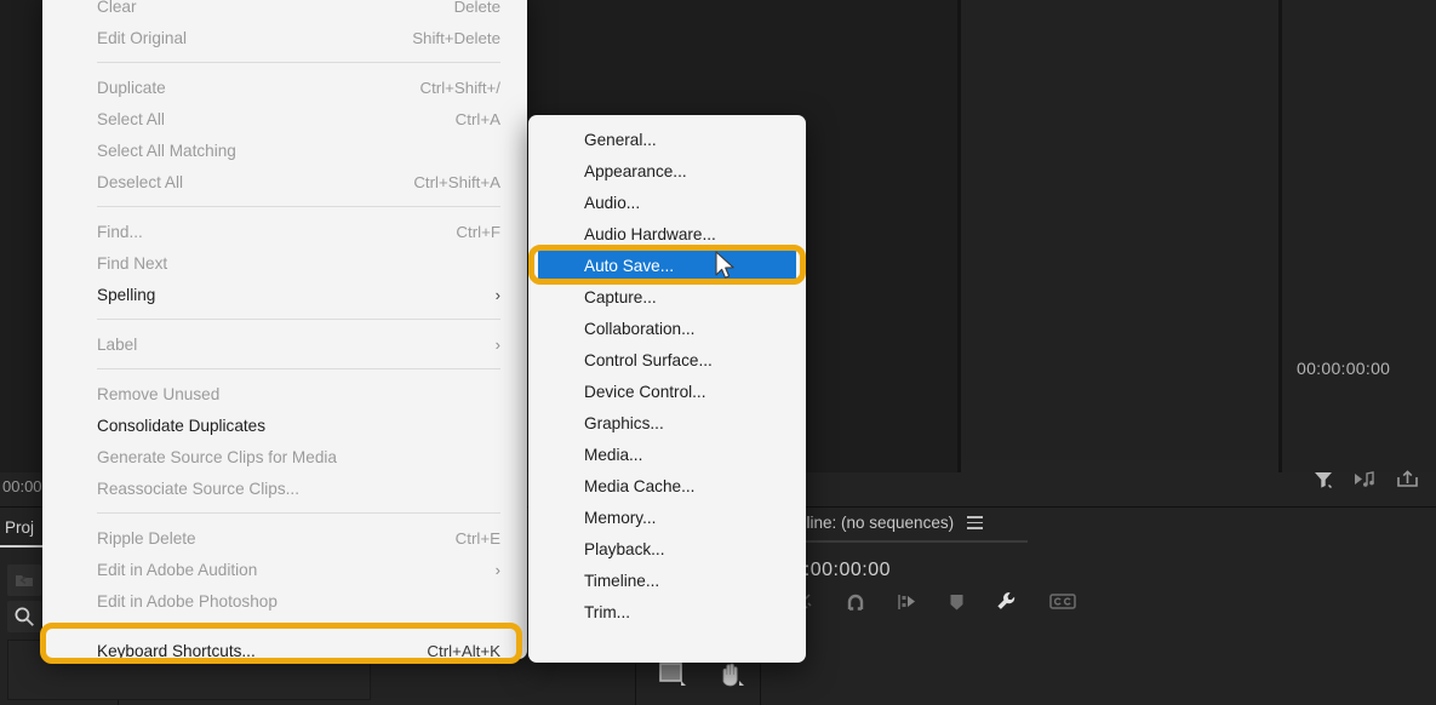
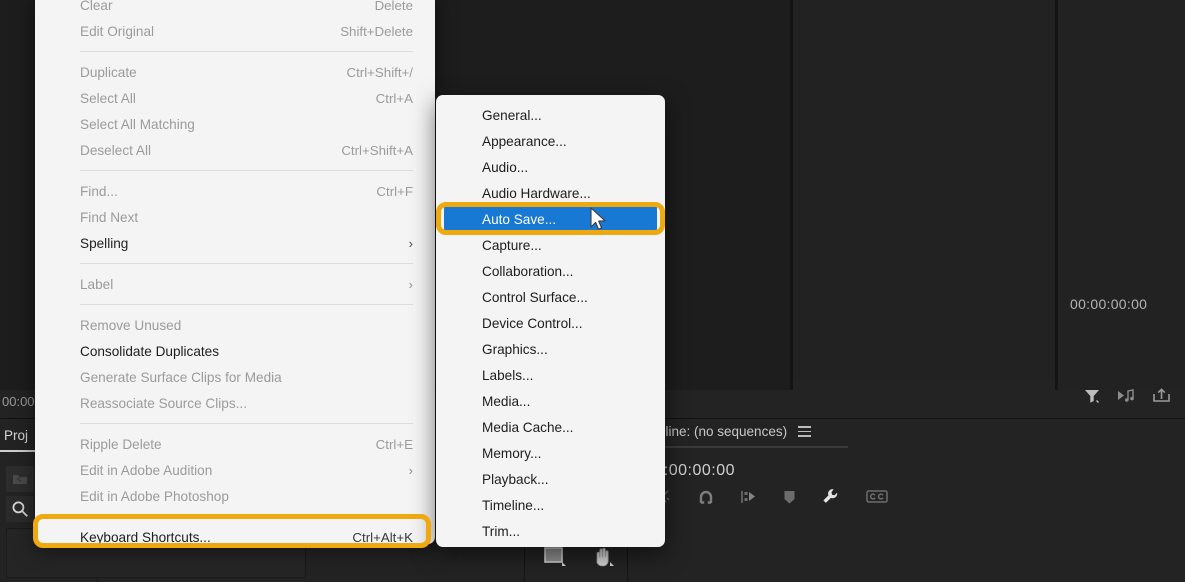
  00:00:00:00
  00:00
  line: (no sequences)
  :00:00:00
  Proj
  Clear
  Delete
  Edit Original
  Shift+Delete
  Duplicate
  Ctrl+Shift+/
  Select All
  Ctrl+A
  Select All Matching
  Deselect All
  Ctrl+Shift+A
  Find...
  Ctrl+F
  Find Next
  Spelling
  ›
  Label
  ›
  Remove Unused
  Consolidate Duplicates
- Generate Source Clips for Media
+ Generate Surface Clips for Media
  Reassociate Source Clips...
  Ripple Delete
  Ctrl+E
  Edit in Adobe Audition
  ›
  Edit in Adobe Photoshop
  Keyboard Shortcuts...
  Ctrl+Alt+K
  General...
  Appearance...
  Audio...
  Audio Hardware...
  Auto Save...
  Capture...
  Collaboration...
  Control Surface...
  Device Control...
  Graphics...
+ Labels...
  Media...
  Media Cache...
  Memory...
  Playback...
  Timeline...
  Trim...
